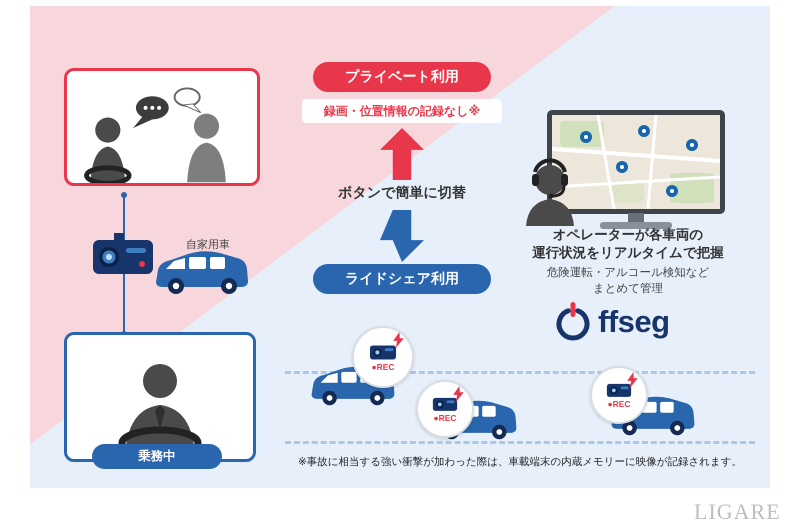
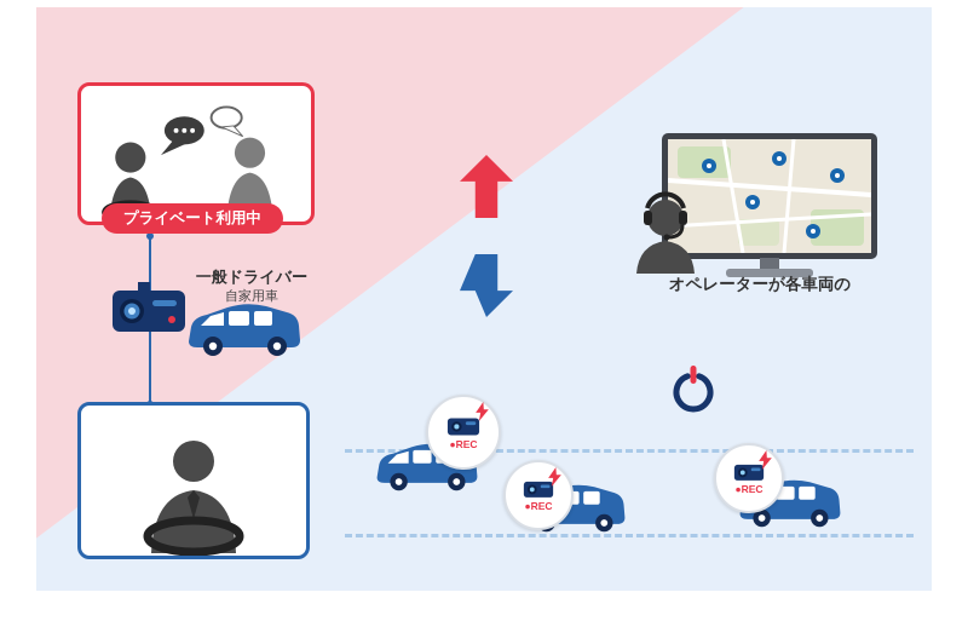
+ プライベート利用中
+ 一般ドライバー
  自家用車
- 乗務中
- プライベート利用
- 録画・位置情報の記録なし※
- ボタンで簡単に切替
- ライドシェア利用
  オペレーターが各車両の
- 運行状況をリアルタイムで把握
- 危険運転・アルコール検知など
- まとめて管理
- ffseg
  ●REC
  ●REC
  ●REC
- ※事故に相当する強い衝撃が加わった際は、車載端末の内蔵メモリーに映像が記録されます。
- LIGARE
